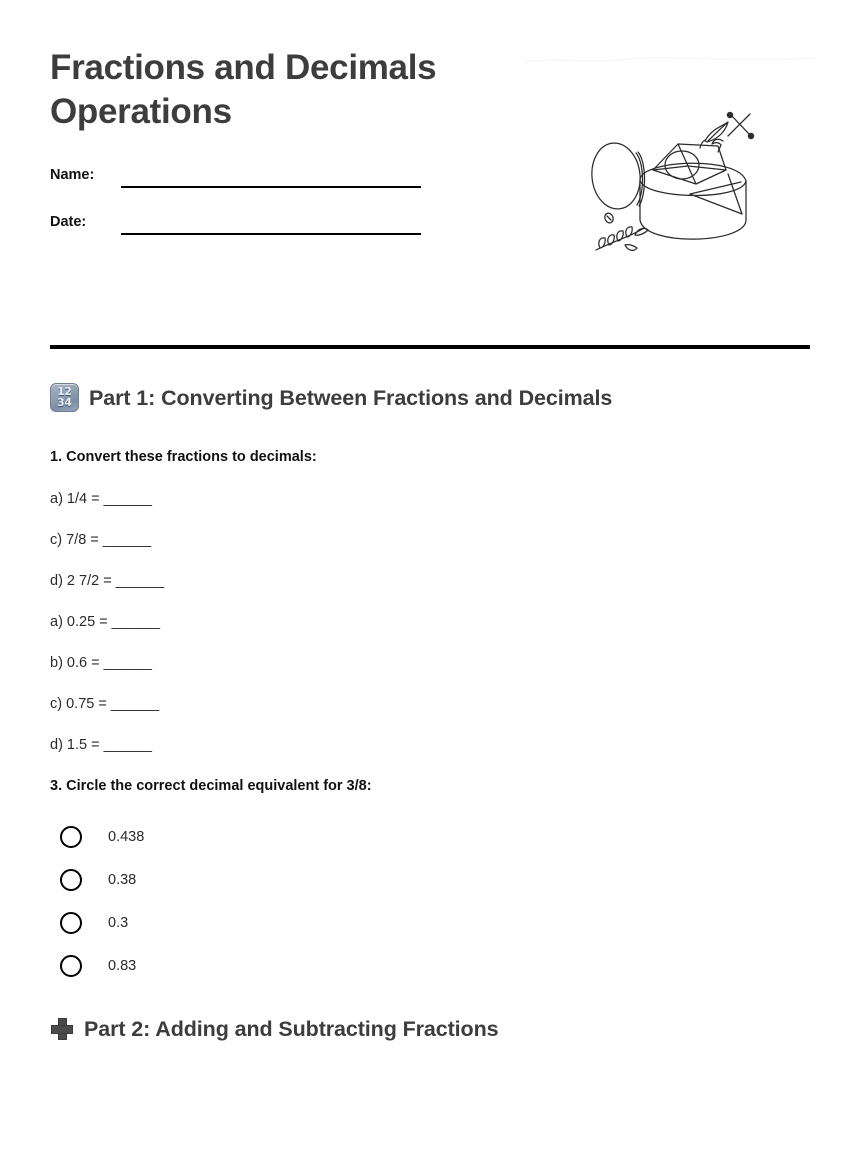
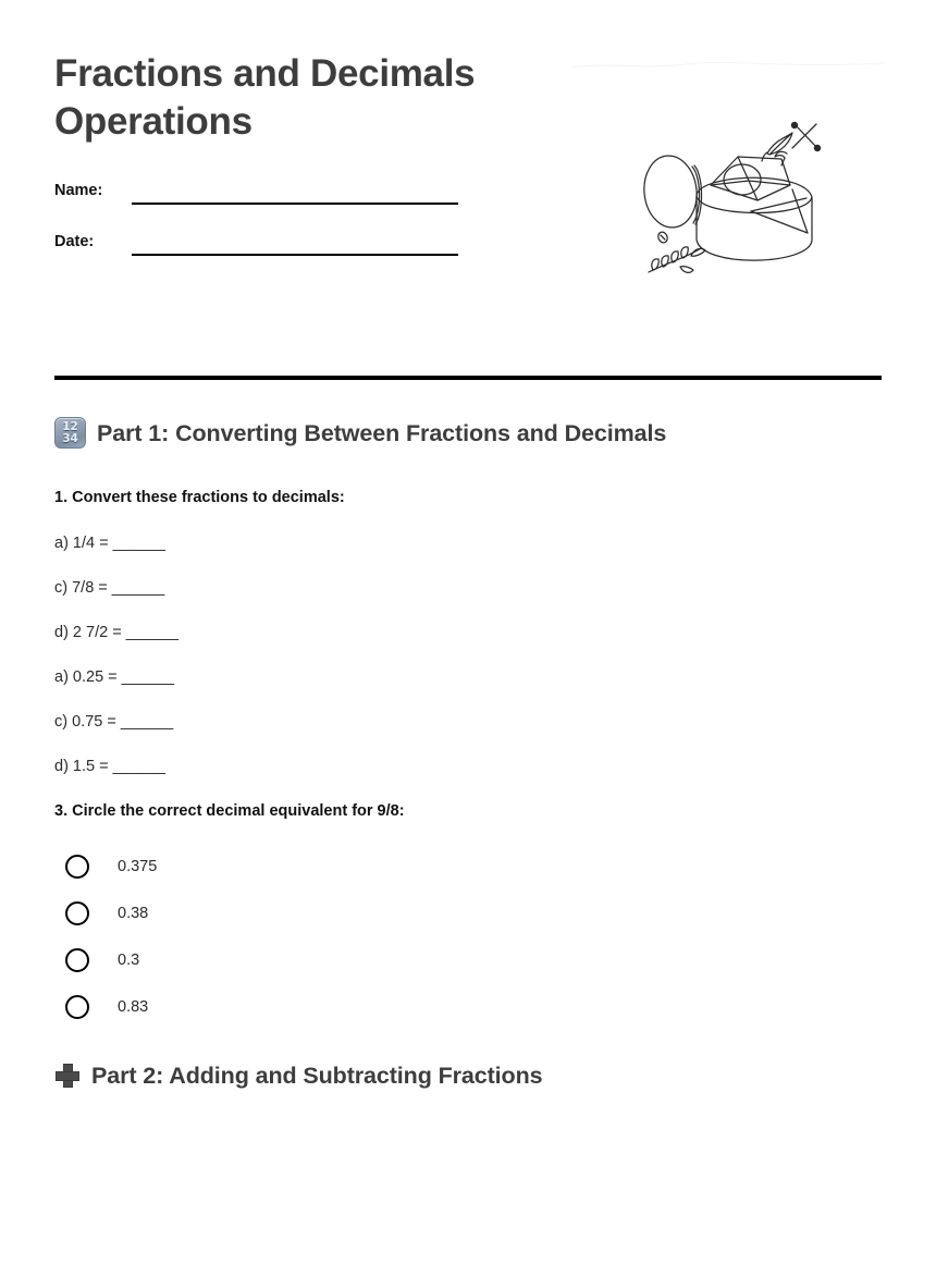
  Fractions and Decimals Operations
  Name:
  Date:
  12
  34
  Part 1: Converting Between Fractions and Decimals
  1. Convert these fractions to decimals:
  a) 1/4 = ______
  c) 7/8 = ______
  d) 2 7/2 = ______
  a) 0.25 = ______
- b) 0.6 = ______
  c) 0.75 = ______
  d) 1.5 = ______
- 3. Circle the correct decimal equivalent for 3/8:
+ 3. Circle the correct decimal equivalent for 9/8:
- 0.438
+ 0.375
  0.38
  0.3
  0.83
  Part 2: Adding and Subtracting Fractions
